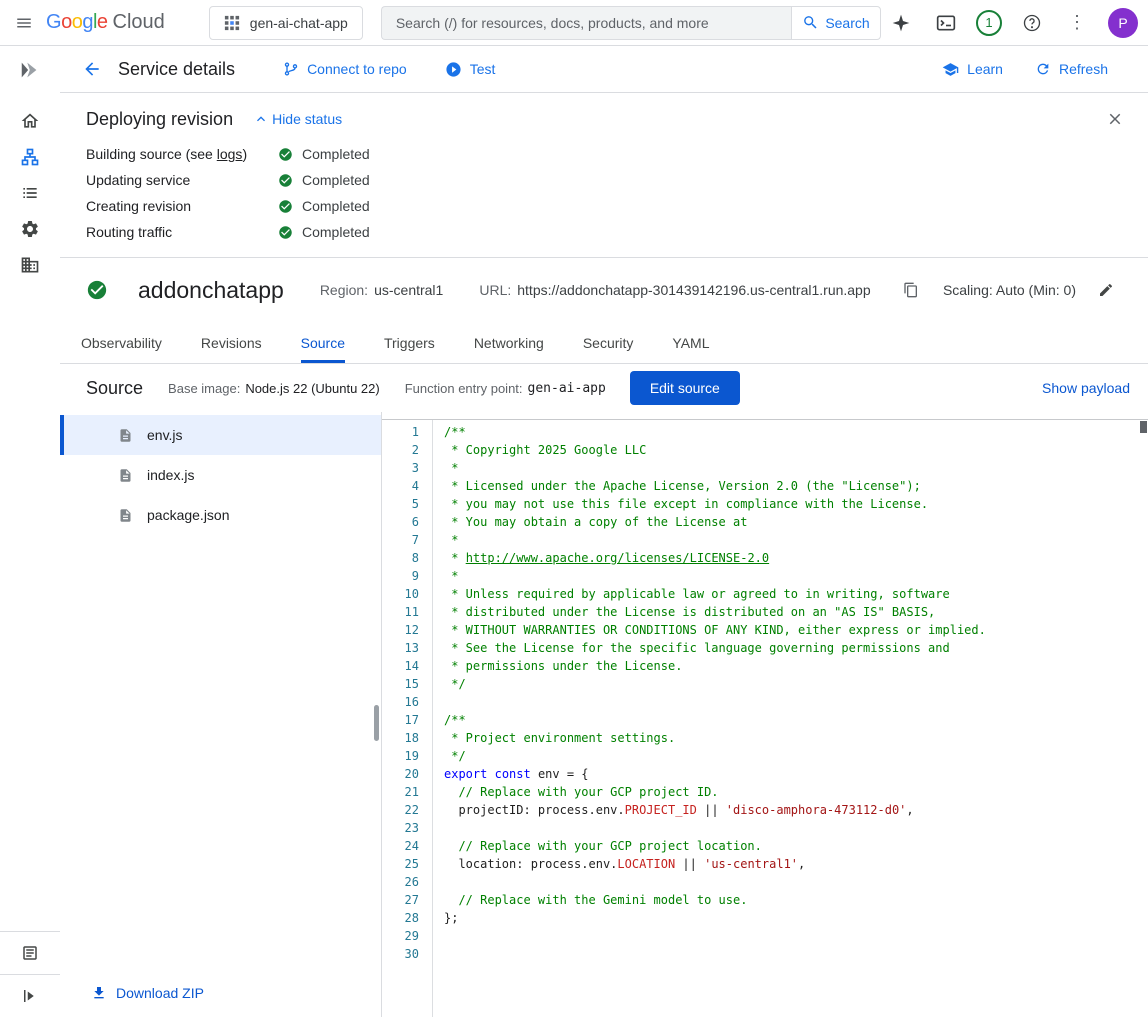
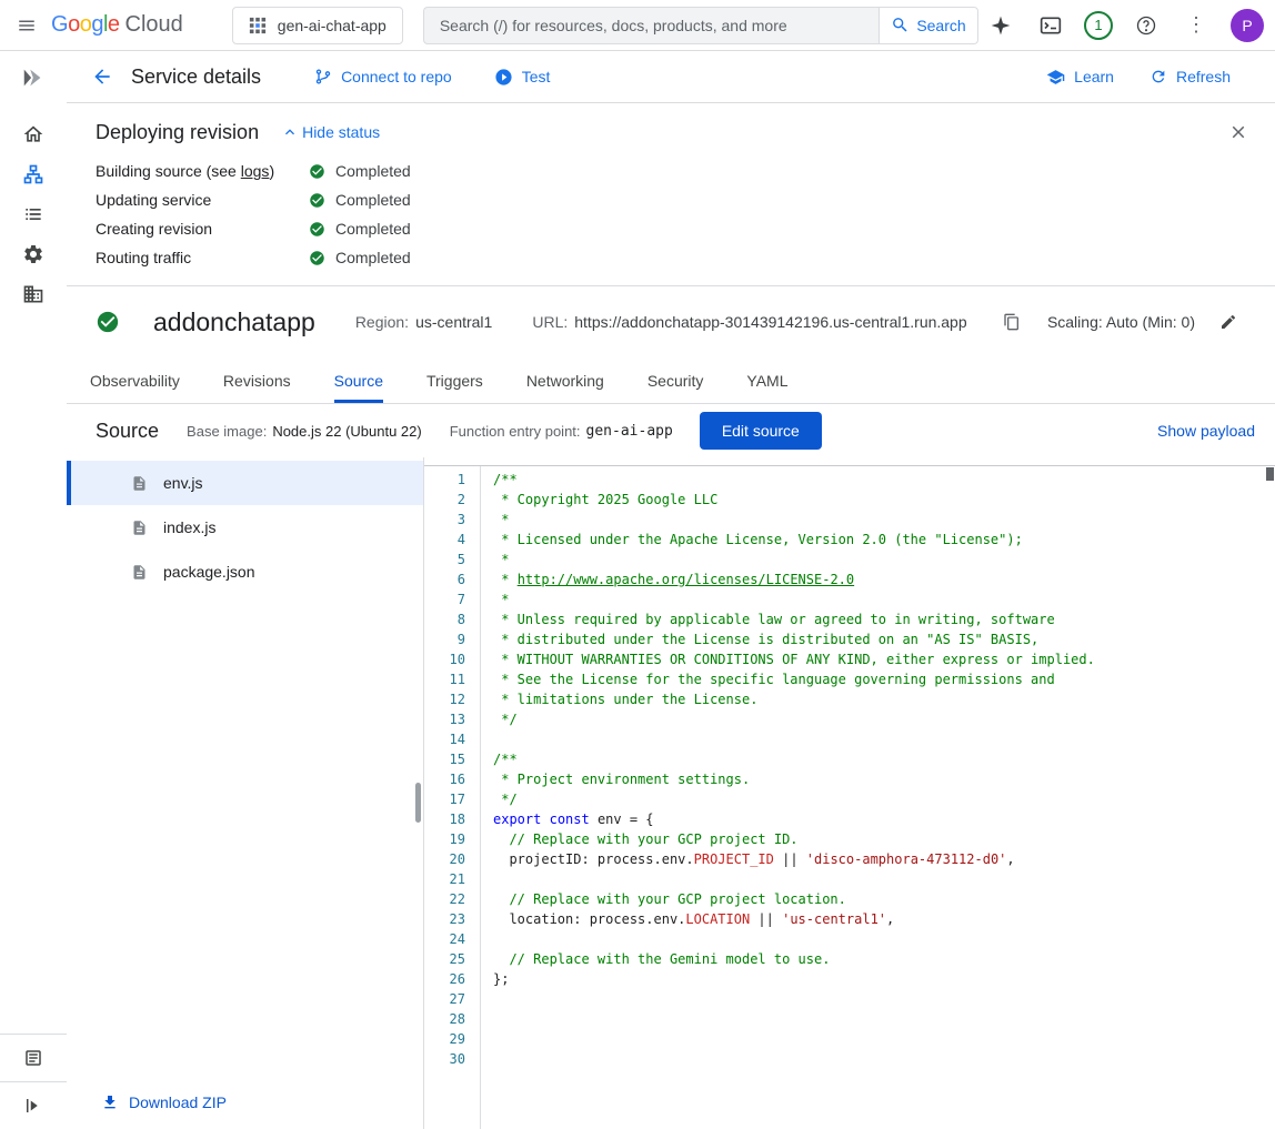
  G
  o
  o
  g
  l
  e
  Cloud
  gen-ai-chat-app
  Search (/) for resources, docs, products, and more
  Search
  1
  ⋮
  P
  Service details
  Connect to repo
  Test
  Learn
  Refresh
  Deploying revision
  Hide status
  Building source (see logs)
  Completed
  Updating service
  Completed
  Creating revision
  Completed
  Routing traffic
  Completed
  addonchatapp
  Region:
  us-central1
  URL:
  https://addonchatapp-301439142196.us-central1.run.app
  Scaling: Auto (Min: 0)
  Observability
  Revisions
  Source
  Triggers
  Networking
  Security
  YAML
  Source
  Base image:
  Node.js 22 (Ubuntu 22)
  Function entry point:
  gen-ai-app
  Edit source
  Show payload
  env.js
  index.js
  package.json
  Download ZIP
  1
  2
  3
  4
  5
  6
  7
  8
  9
  10
  11
  12
  13
  14
  15
  16
  17
  18
  19
  20
  21
  22
  23
  24
  25
  26
  27
  28
  29
  30
  /**
  * Copyright 2025 Google LLC
  *
  * Licensed under the Apache License, Version 2.0 (the "License");
- * you may not use this file except in compliance with the License.
- * You may obtain a copy of the License at
  *
  * http://www.apache.org/licenses/LICENSE-2.0
  *
  * Unless required by applicable law or agreed to in writing, software
  * distributed under the License is distributed on an "AS IS" BASIS,
  * WITHOUT WARRANTIES OR CONDITIONS OF ANY KIND, either express or implied.
  * See the License for the specific language governing permissions and
- * permissions under the License.
+ * limitations under the License.
  */
  /**
  * Project environment settings.
  */
  export const env = {
  // Replace with your GCP project ID.
  projectID: process.env.PROJECT_ID || 'disco-amphora-473112-d0',
  // Replace with your GCP project location.
  location: process.env.LOCATION || 'us-central1',
  // Replace with the Gemini model to use.
  };
